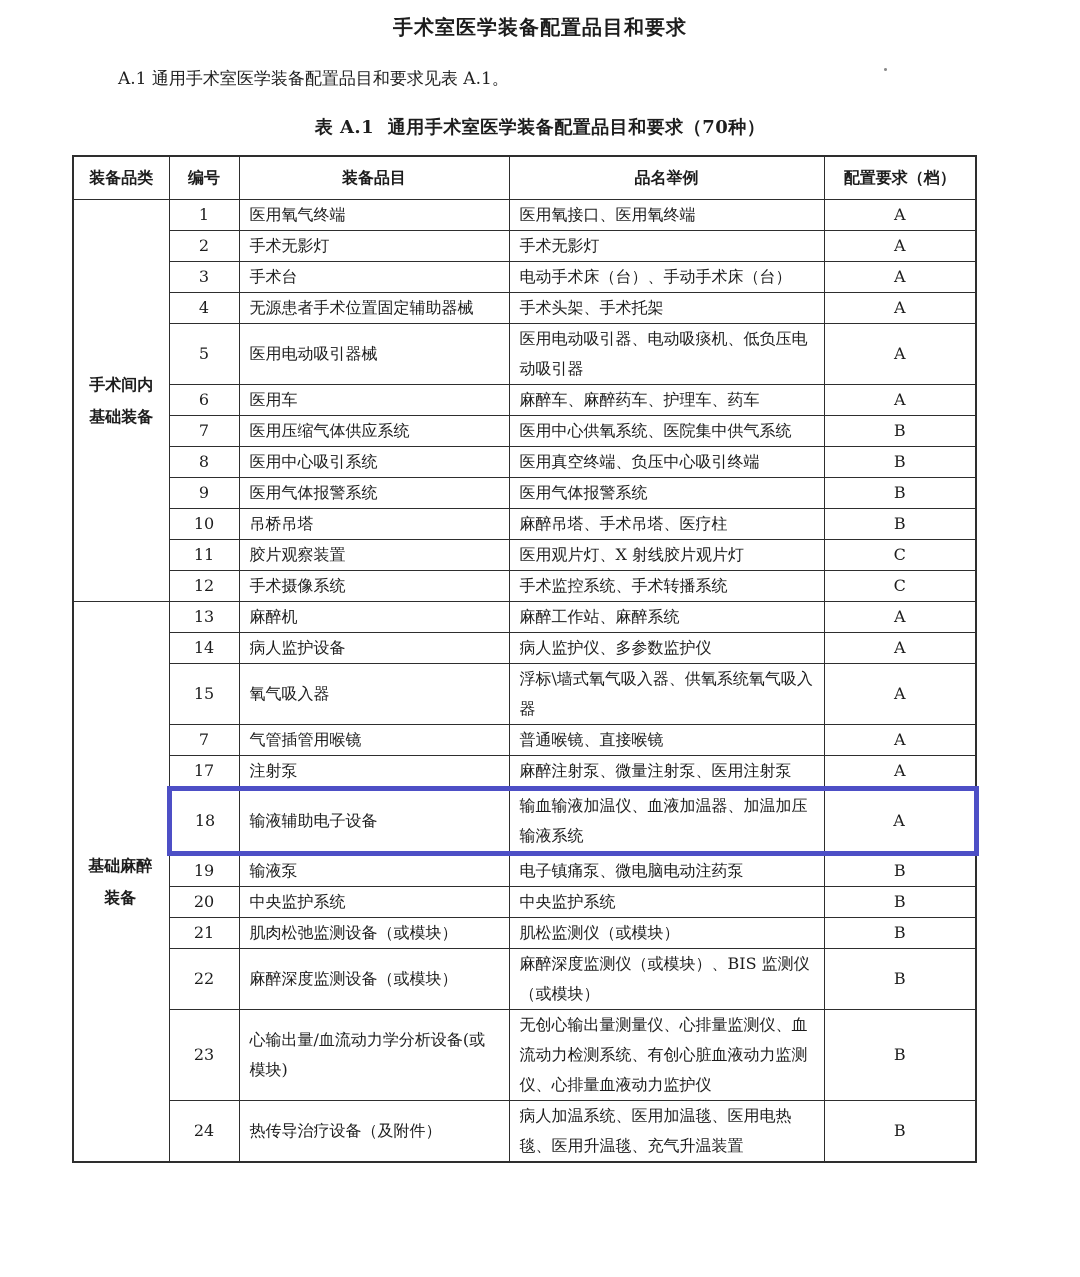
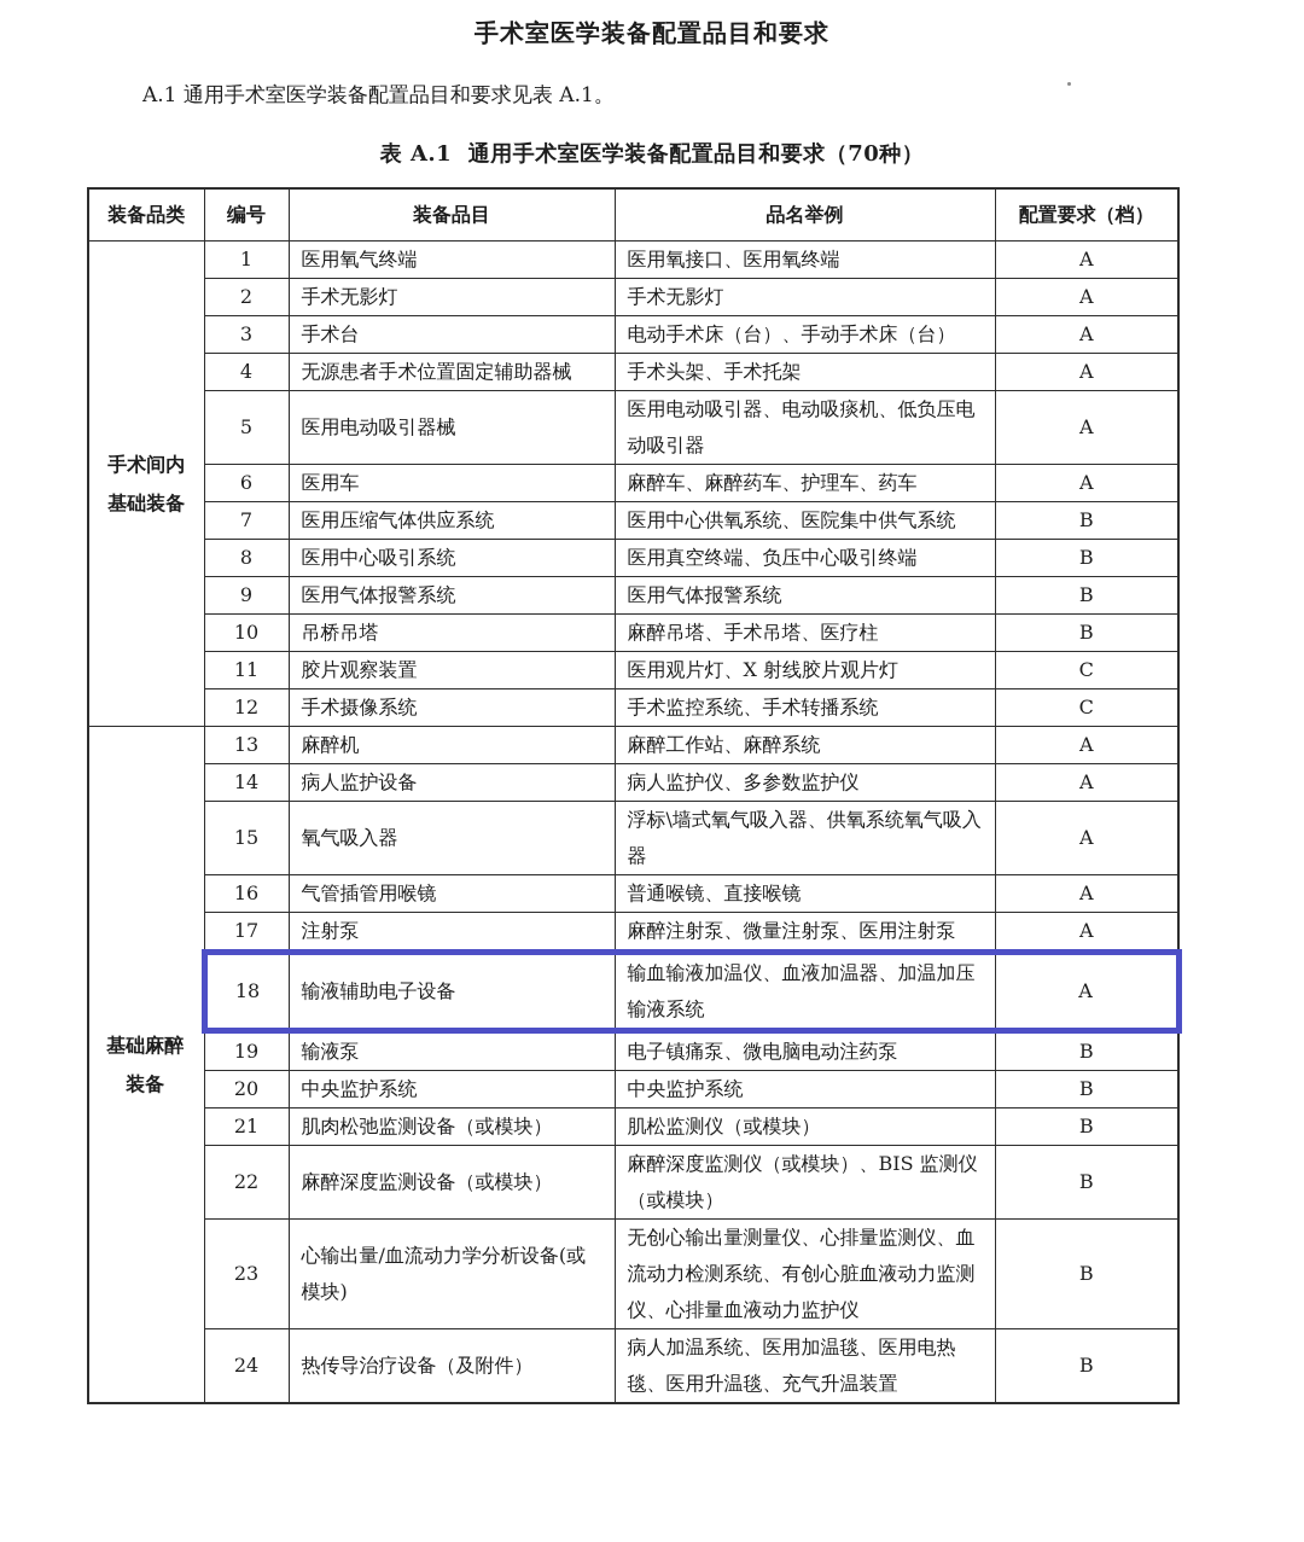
  手术室医学装备配置品目和要求
  A.1 通用手术室医学装备配置品目和要求见表 A.1。
  表 A.1 通用手术室医学装备配置品目和要求（70种）
  装备品类	编号	装备品目	品名举例	配置要求（档）
  手术间内基础装备	1	医用氧气终端	医用氧接口、医用氧终端	A
  2	手术无影灯	手术无影灯	A
  3	手术台	电动手术床（台）、手动手术床（台）	A
  4	无源患者手术位置固定辅助器械	手术头架、手术托架	A
  5	医用电动吸引器械	医用电动吸引器、电动吸痰机、低负压电动吸引器	A
  6	医用车	麻醉车、麻醉药车、护理车、药车	A
  7	医用压缩气体供应系统	医用中心供氧系统、医院集中供气系统	B
  8	医用中心吸引系统	医用真空终端、负压中心吸引终端	B
  9	医用气体报警系统	医用气体报警系统	B
  10	吊桥吊塔	麻醉吊塔、手术吊塔、医疗柱	B
  11	胶片观察装置	医用观片灯、X 射线胶片观片灯	C
  12	手术摄像系统	手术监控系统、手术转播系统	C
  基础麻醉装备	13	麻醉机	麻醉工作站、麻醉系统	A
  14	病人监护设备	病人监护仪、多参数监护仪	A
  15	氧气吸入器	浮标\墙式氧气吸入器、供氧系统氧气吸入器	A
- 7	气管插管用喉镜	普通喉镜、直接喉镜	A
+ 16	气管插管用喉镜	普通喉镜、直接喉镜	A
  17	注射泵	麻醉注射泵、微量注射泵、医用注射泵	A
  18	输液辅助电子设备	输血输液加温仪、血液加温器、加温加压输液系统	A
  19	输液泵	电子镇痛泵、微电脑电动注药泵	B
  20	中央监护系统	中央监护系统	B
  21	肌肉松弛监测设备（或模块）	肌松监测仪（或模块）	B
  22	麻醉深度监测设备（或模块）	麻醉深度监测仪（或模块）、BIS 监测仪（或模块）	B
  23	心输出量/血流动力学分析设备(或模块)	无创心输出量测量仪、心排量监测仪、血流动力检测系统、有创心脏血液动力监测仪、心排量血液动力监护仪	B
  24	热传导治疗设备（及附件）	病人加温系统、医用加温毯、医用电热毯、医用升温毯、充气升温装置	B
